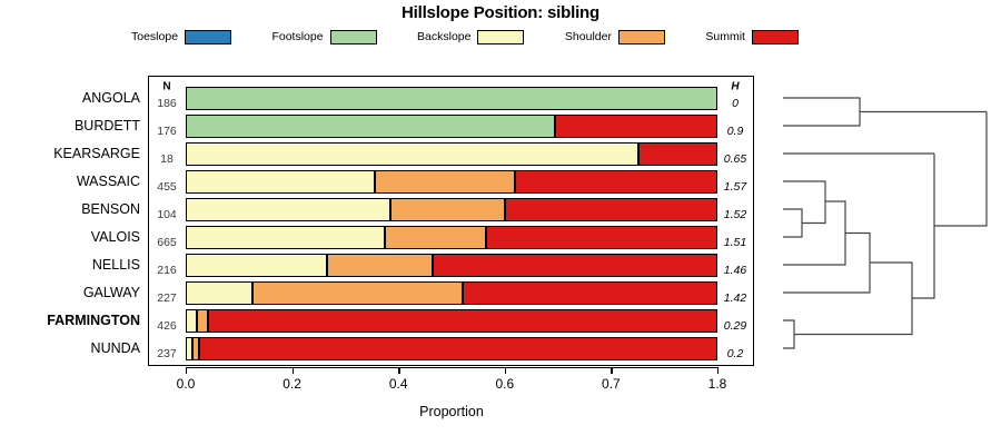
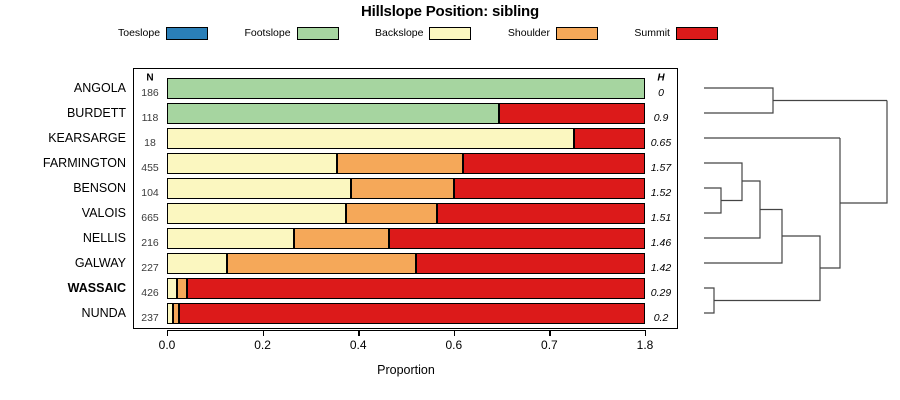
  Hillslope Position: sibling
  Toeslope
  Footslope
  Backslope
  Shoulder
  Summit
  ANGOLA
  BURDETT
  KEARSARGE
- WASSAIC
+ FARMINGTON
  BENSON
  VALOIS
  NELLIS
  GALWAY
- FARMINGTON
+ WASSAIC
  NUNDA
  N
  H
  186
  0
- 176
+ 118
  0.9
  18
  0.65
  455
  1.57
  104
  1.52
  665
  1.51
  216
  1.46
  227
  1.42
  426
  0.29
  237
  0.2
  0.0
  0.2
  0.4
  0.6
  0.7
  1.8
  Proportion
